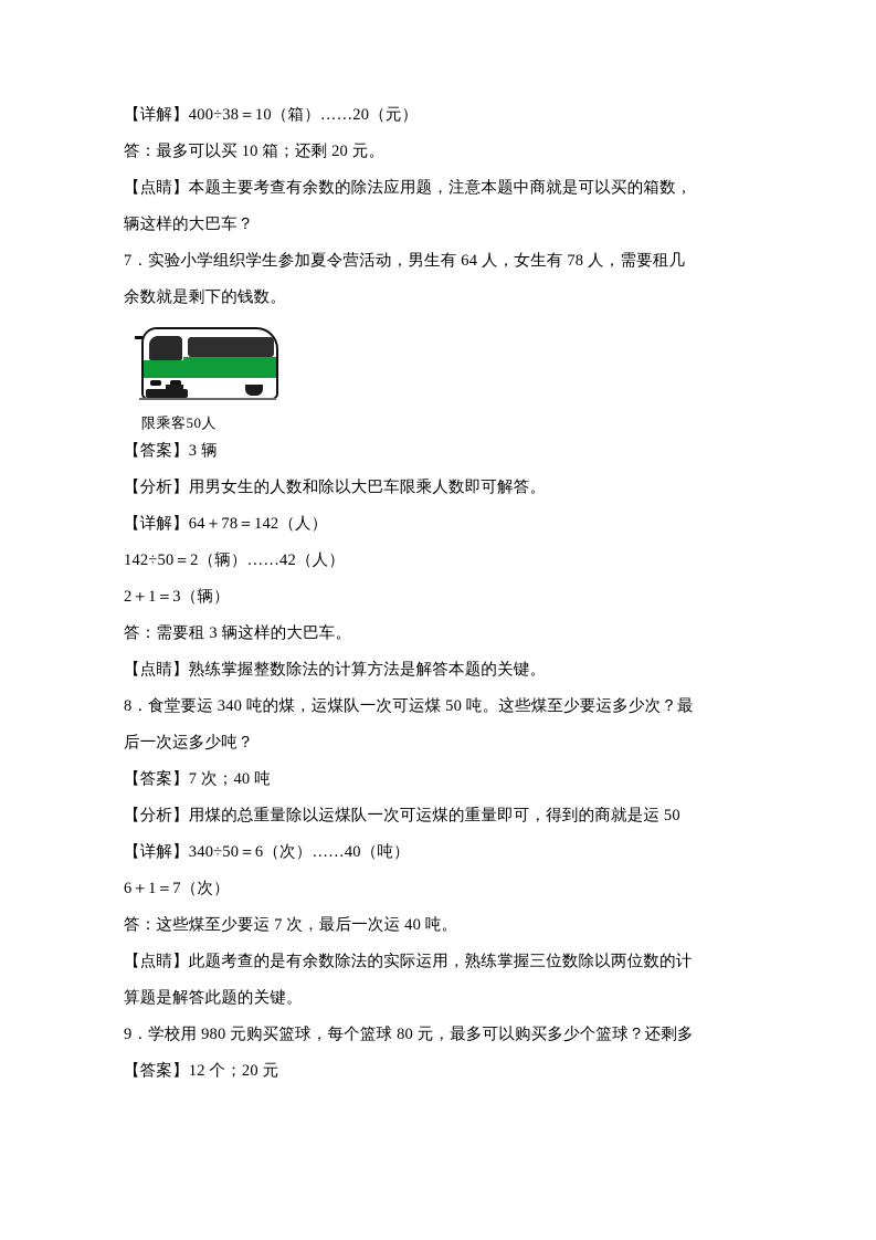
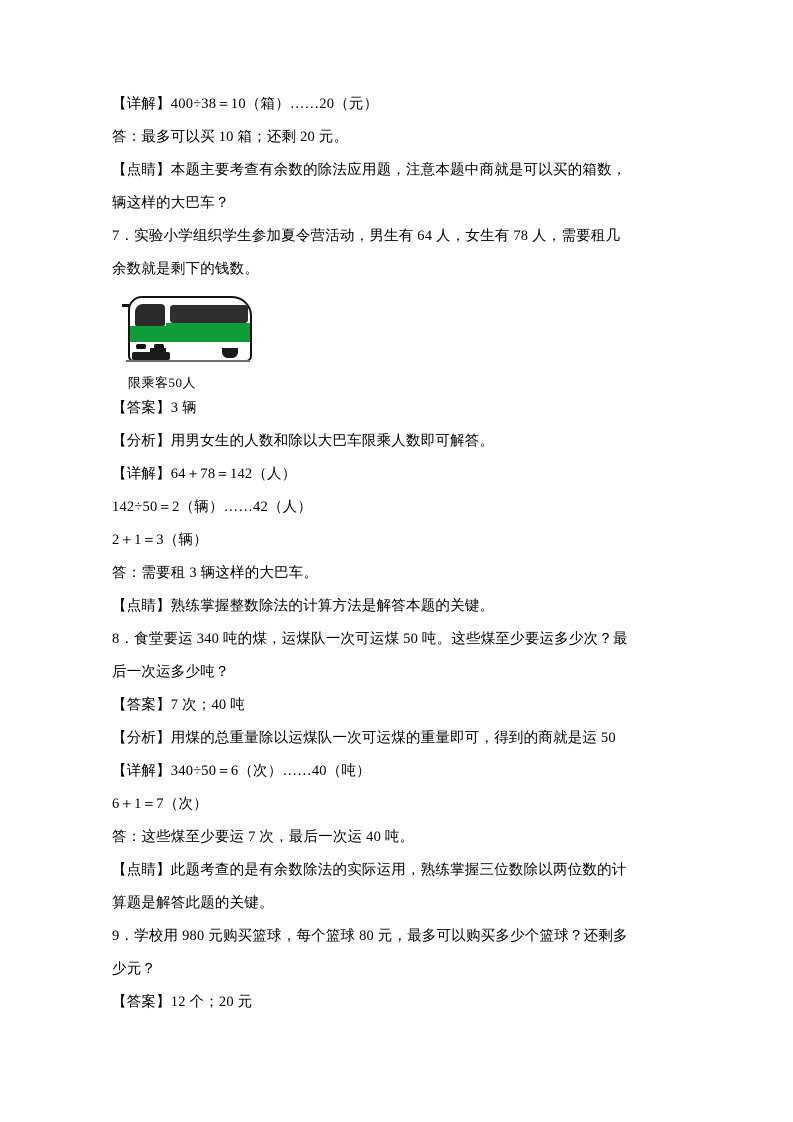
  【详解】400÷38＝10（箱）……20（元）
  答：最多可以买 10 箱；还剩 20 元。
  【点睛】本题主要考查有余数的除法应用题，注意本题中商就是可以买的箱数，
  辆这样的大巴车？
  7．实验小学组织学生参加夏令营活动，男生有 64 人，女生有 78 人，需要租几
  余数就是剩下的钱数。
  限乘客50人
  【答案】3 辆
  【分析】用男女生的人数和除以大巴车限乘人数即可解答。
  【详解】64＋78＝142（人）
  142÷50＝2（辆）……42（人）
  2＋1＝3（辆）
  答：需要租 3 辆这样的大巴车。
  【点睛】熟练掌握整数除法的计算方法是解答本题的关键。
  8．食堂要运 340 吨的煤，运煤队一次可运煤 50 吨。这些煤至少要运多少次？最
  后一次运多少吨？
  【答案】7 次；40 吨
  【分析】用煤的总重量除以运煤队一次可运煤的重量即可，得到的商就是运 50
  【详解】340÷50＝6（次）……40（吨）
  6＋1＝7（次）
  答：这些煤至少要运 7 次，最后一次运 40 吨。
  【点睛】此题考查的是有余数除法的实际运用，熟练掌握三位数除以两位数的计
  算题是解答此题的关键。
  9．学校用 980 元购买篮球，每个篮球 80 元，最多可以购买多少个篮球？还剩多
+ 少元？
  【答案】12 个；20 元
